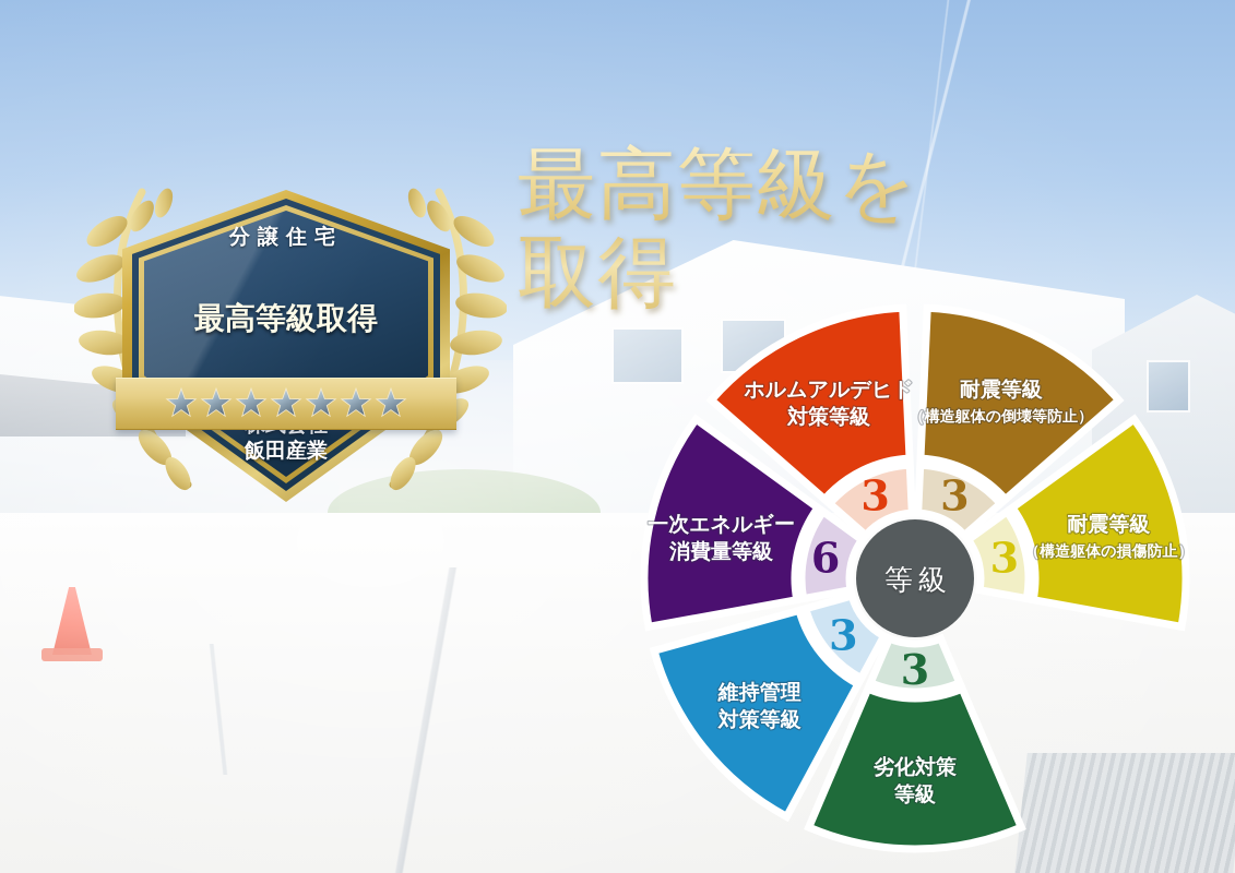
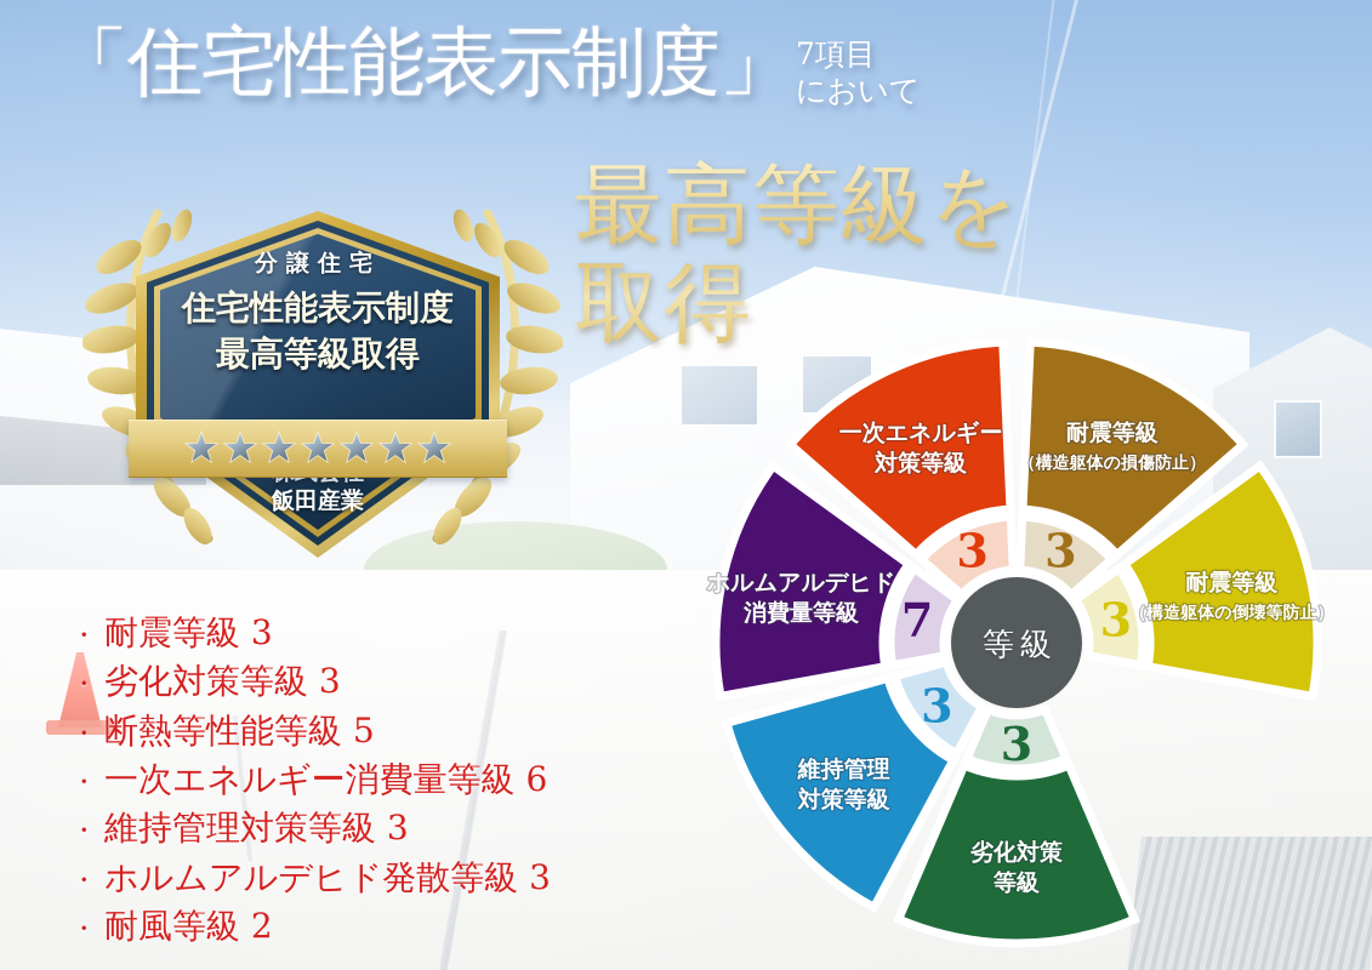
+ 「住宅性能表示制度」
+ 7項目
+ において
  最高等級を
  取得
  分譲住宅
+ 住宅性能表示制度
  最高等級取得
  飯田産業
+ ・ 耐震等級 3
+ ・ 劣化対策等級 3
+ ・ 断熱等性能等級 5
+ ・ 一次エネルギー消費量等級 6
+ ・ 維持管理対策等級 3
+ ・ ホルムアルデヒド発散等級 3
+ ・ 耐風等級 2
  3
  耐震等級
- （構造躯体の倒壊等防止）
+ （構造躯体の損傷防止）
  3
  耐震等級
- （構造躯体の損傷防止）
+ （構造躯体の倒壊等防止）
  3
  劣化対策
  等級
  3
  維持管理
  対策等級
- 6
+ 7
- 一次エネルギー
+ ホルムアルデヒド
  消費量等級
  3
- ホルムアルデヒド
+ 一次エネルギー
  対策等級
  等級
